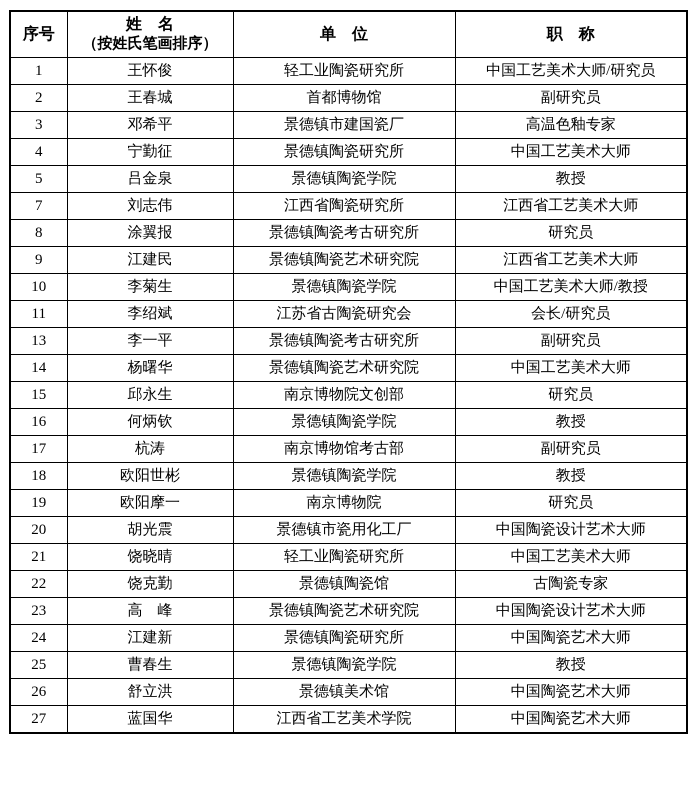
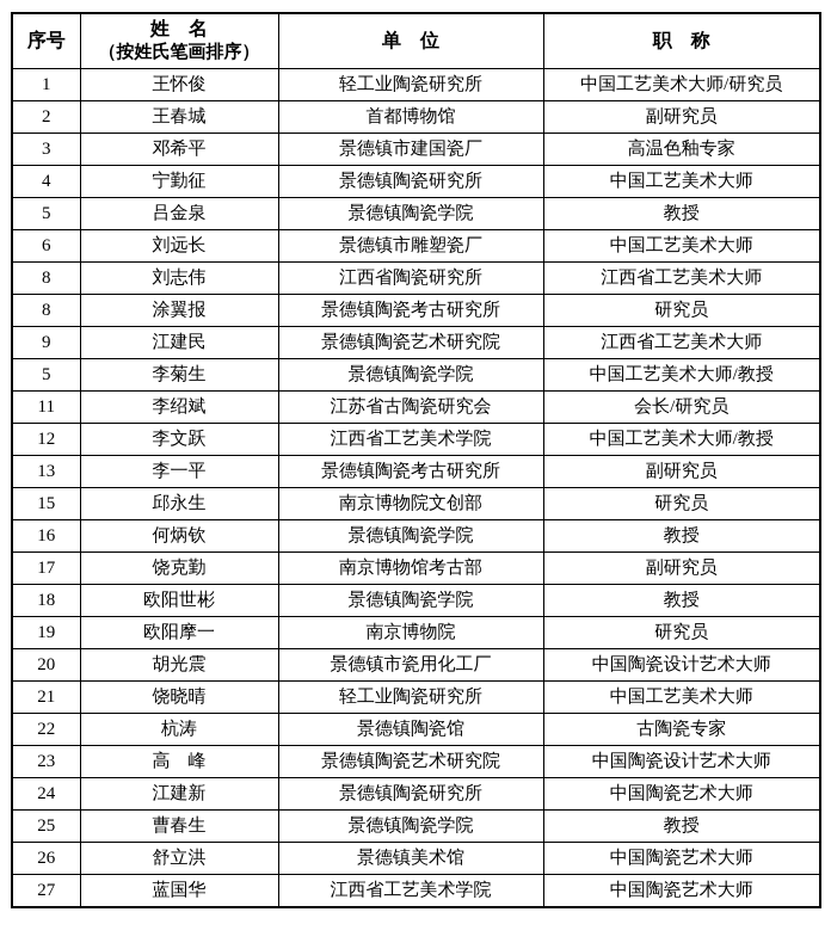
  序号	姓 名 （按姓氏笔画排序）	单 位	职 称
  1	王怀俊	轻工业陶瓷研究所	中国工艺美术大师/研究员
  2	王春城	首都博物馆	副研究员
  3	邓希平	景德镇市建国瓷厂	高温色釉专家
  4	宁勤征	景德镇陶瓷研究所	中国工艺美术大师
  5	吕金泉	景德镇陶瓷学院	教授
+ 6	刘远长	景德镇市雕塑瓷厂	中国工艺美术大师
- 7	刘志伟	江西省陶瓷研究所	江西省工艺美术大师
+ 8	刘志伟	江西省陶瓷研究所	江西省工艺美术大师
  8	涂翼报	景德镇陶瓷考古研究所	研究员
  9	江建民	景德镇陶瓷艺术研究院	江西省工艺美术大师
- 10	李菊生	景德镇陶瓷学院	中国工艺美术大师/教授
+ 5	李菊生	景德镇陶瓷学院	中国工艺美术大师/教授
  11	李绍斌	江苏省古陶瓷研究会	会长/研究员
+ 12	李文跃	江西省工艺美术学院	中国工艺美术大师/教授
  13	李一平	景德镇陶瓷考古研究所	副研究员
- 14	杨曙华	景德镇陶瓷艺术研究院	中国工艺美术大师
  15	邱永生	南京博物院文创部	研究员
  16	何炳钦	景德镇陶瓷学院	教授
- 17	杭涛	南京博物馆考古部	副研究员
+ 17	饶克勤	南京博物馆考古部	副研究员
  18	欧阳世彬	景德镇陶瓷学院	教授
  19	欧阳摩一	南京博物院	研究员
  20	胡光震	景德镇市瓷用化工厂	中国陶瓷设计艺术大师
  21	饶晓晴	轻工业陶瓷研究所	中国工艺美术大师
- 22	饶克勤	景德镇陶瓷馆	古陶瓷专家
+ 22	杭涛	景德镇陶瓷馆	古陶瓷专家
  23	高 峰	景德镇陶瓷艺术研究院	中国陶瓷设计艺术大师
  24	江建新	景德镇陶瓷研究所	中国陶瓷艺术大师
  25	曹春生	景德镇陶瓷学院	教授
  26	舒立洪	景德镇美术馆	中国陶瓷艺术大师
  27	蓝国华	江西省工艺美术学院	中国陶瓷艺术大师
